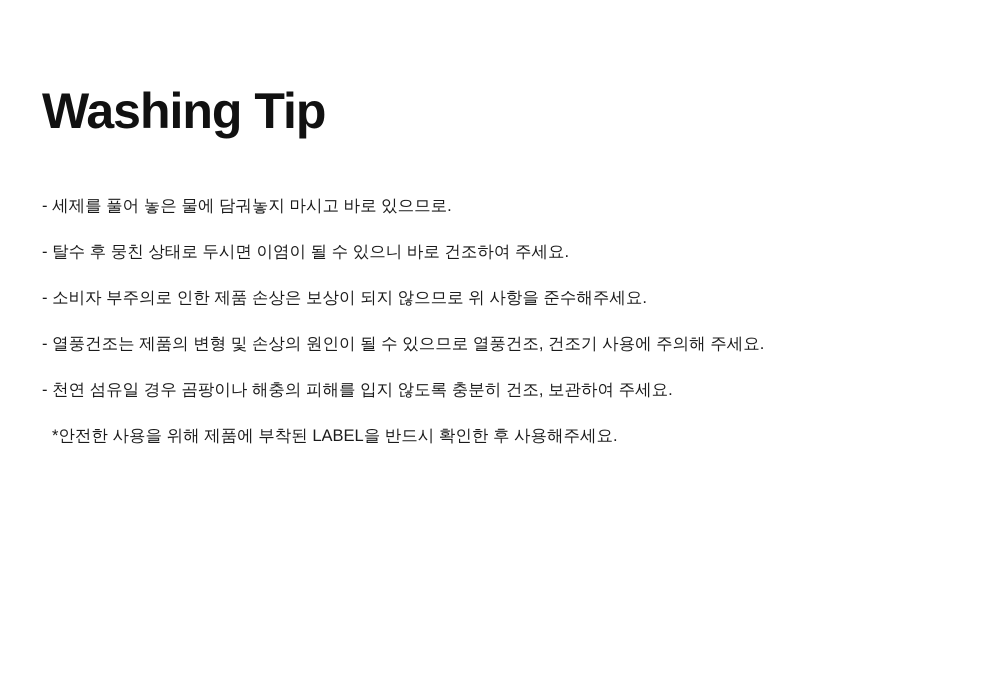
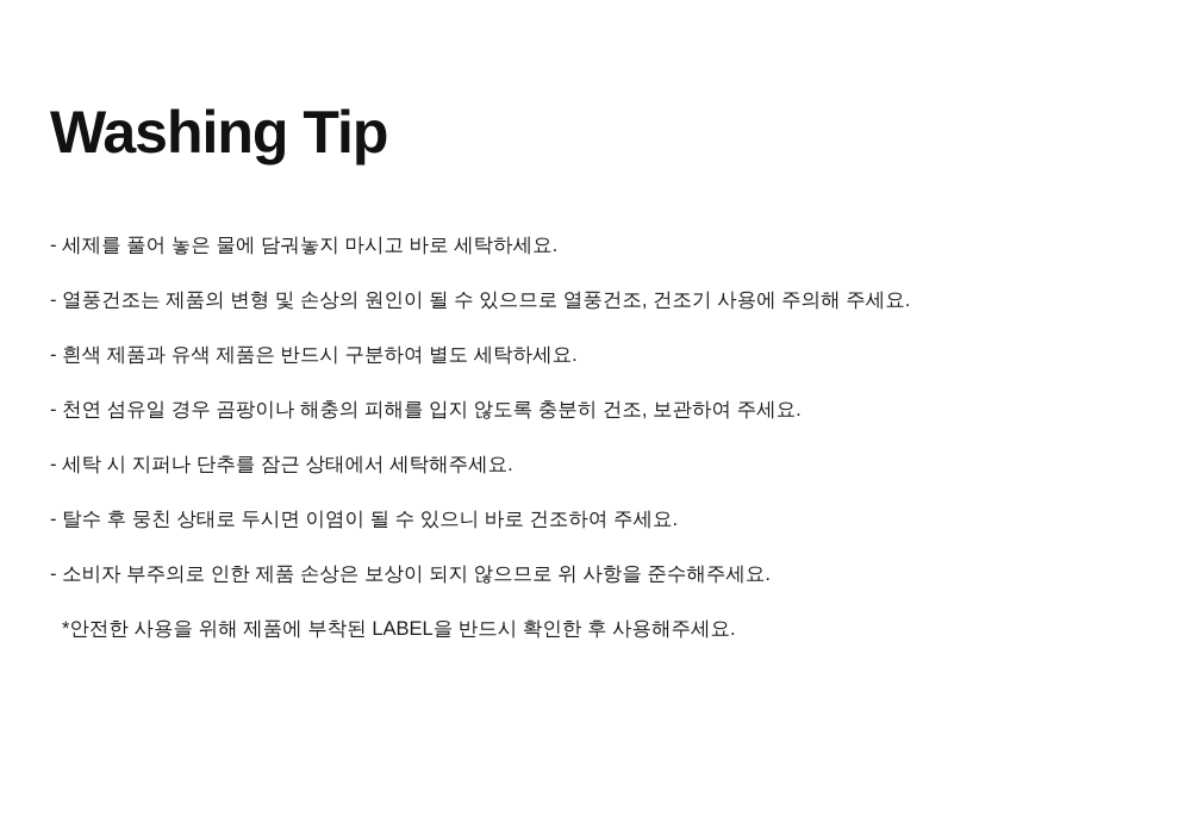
  Washing Tip
- - 세제를 풀어 놓은 물에 담궈놓지 마시고 바로 있으므로.
+ - 세제를 풀어 놓은 물에 담궈놓지 마시고 바로 세탁하세요.
- - 탈수 후 뭉친 상태로 두시면 이염이 될 수 있으니 바로 건조하여 주세요.
+ - 열풍건조는 제품의 변형 및 손상의 원인이 될 수 있으므로 열풍건조, 건조기 사용에 주의해 주세요.
+ - 흰색 제품과 유색 제품은 반드시 구분하여 별도 세탁하세요.
- - 소비자 부주의로 인한 제품 손상은 보상이 되지 않으므로 위 사항을 준수해주세요.
+ - 천연 섬유일 경우 곰팡이나 해충의 피해를 입지 않도록 충분히 건조, 보관하여 주세요.
+ - 세탁 시 지퍼나 단추를 잠근 상태에서 세탁해주세요.
- - 열풍건조는 제품의 변형 및 손상의 원인이 될 수 있으므로 열풍건조, 건조기 사용에 주의해 주세요.
+ - 탈수 후 뭉친 상태로 두시면 이염이 될 수 있으니 바로 건조하여 주세요.
- - 천연 섬유일 경우 곰팡이나 해충의 피해를 입지 않도록 충분히 건조, 보관하여 주세요.
+ - 소비자 부주의로 인한 제품 손상은 보상이 되지 않으므로 위 사항을 준수해주세요.
  *안전한 사용을 위해 제품에 부착된 LABEL을 반드시 확인한 후 사용해주세요.
